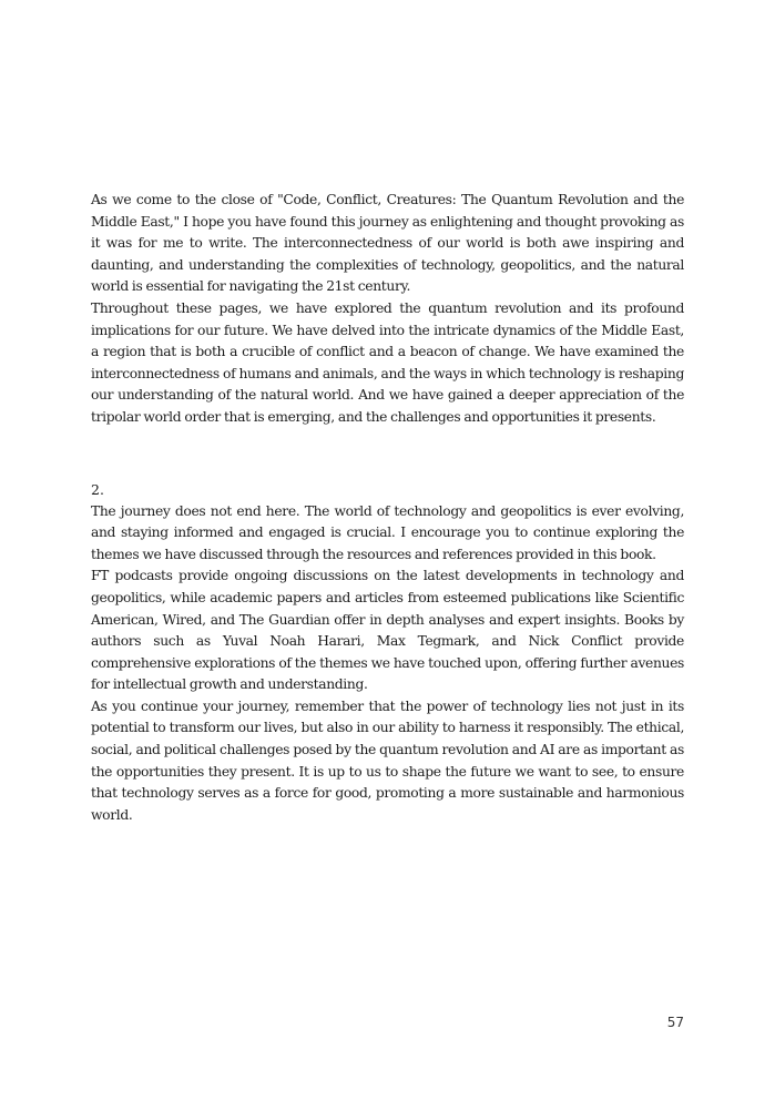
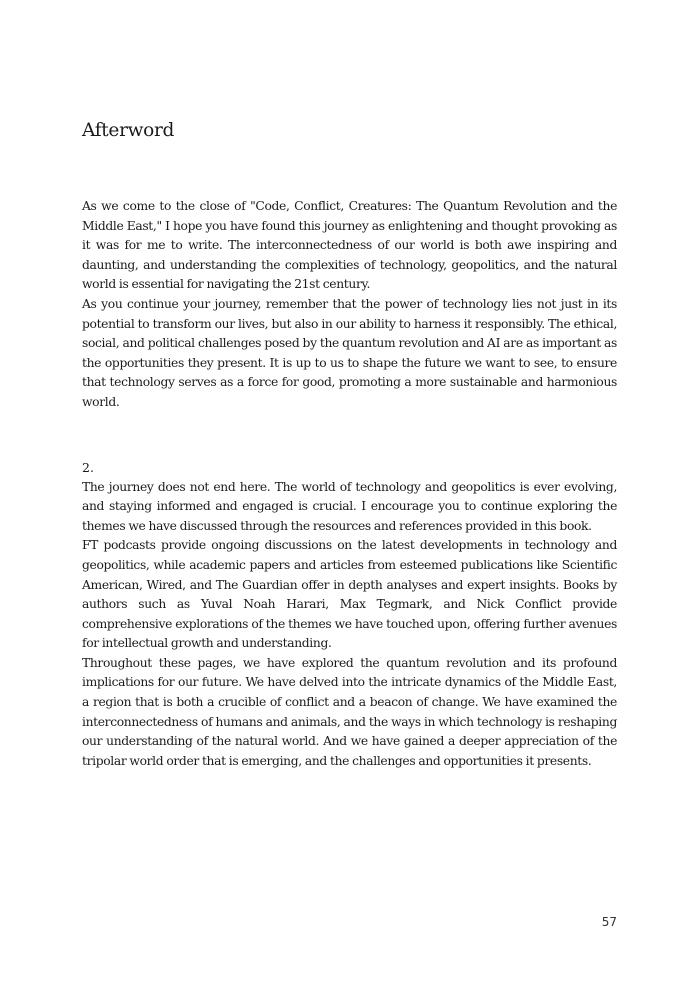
+ Afterword
  As we come to the close of "Code, Conflict, Creatures: The Quantum Revolution and the Middle East," I hope you have found this journey as enlightening and thought provoking as it was for me to write. The interconnectedness of our world is both awe inspiring and daunting, and understanding the complexities of technology, geopolitics, and the natural world is essential for navigating the 21st century.
- Throughout these pages, we have explored the quantum revolution and its profound implications for our future. We have delved into the intricate dynamics of the Middle East, a region that is both a crucible of conflict and a beacon of change. We have examined the interconnectedness of humans and animals, and the ways in which technology is reshaping our understanding of the natural world. And we have gained a deeper appreciation of the tripolar world order that is emerging, and the challenges and opportunities it presents.
+ As you continue your journey, remember that the power of technology lies not just in its potential to transform our lives, but also in our ability to harness it responsibly. The ethical, social, and political challenges posed by the quantum revolution and AI are as important as the opportunities they present. It is up to us to shape the future we want to see, to ensure that technology serves as a force for good, promoting a more sustainable and harmonious world.
  2.
  The journey does not end here. The world of technology and geopolitics is ever evolving, and staying informed and engaged is crucial. I encourage you to continue exploring the themes we have discussed through the resources and references provided in this book.
  FT podcasts provide ongoing discussions on the latest developments in technology and geopolitics, while academic papers and articles from esteemed publications like Scientific American, Wired, and The Guardian offer in depth analyses and expert insights. Books by authors such as Yuval Noah Harari, Max Tegmark, and Nick Conflict provide comprehensive explorations of the themes we have touched upon, offering further avenues for intellectual growth and understanding.
- As you continue your journey, remember that the power of technology lies not just in its potential to transform our lives, but also in our ability to harness it responsibly. The ethical, social, and political challenges posed by the quantum revolution and AI are as important as the opportunities they present. It is up to us to shape the future we want to see, to ensure that technology serves as a force for good, promoting a more sustainable and harmonious world.
+ Throughout these pages, we have explored the quantum revolution and its profound implications for our future. We have delved into the intricate dynamics of the Middle East, a region that is both a crucible of conflict and a beacon of change. We have examined the interconnectedness of humans and animals, and the ways in which technology is reshaping our understanding of the natural world. And we have gained a deeper appreciation of the tripolar world order that is emerging, and the challenges and opportunities it presents.
  57
